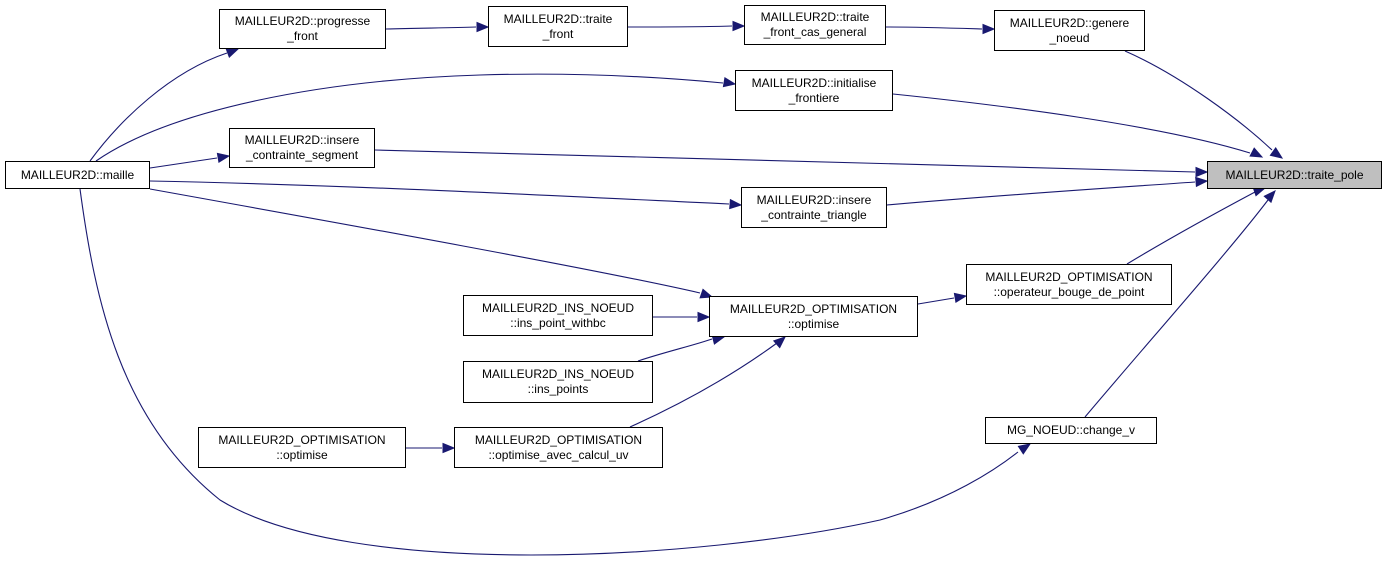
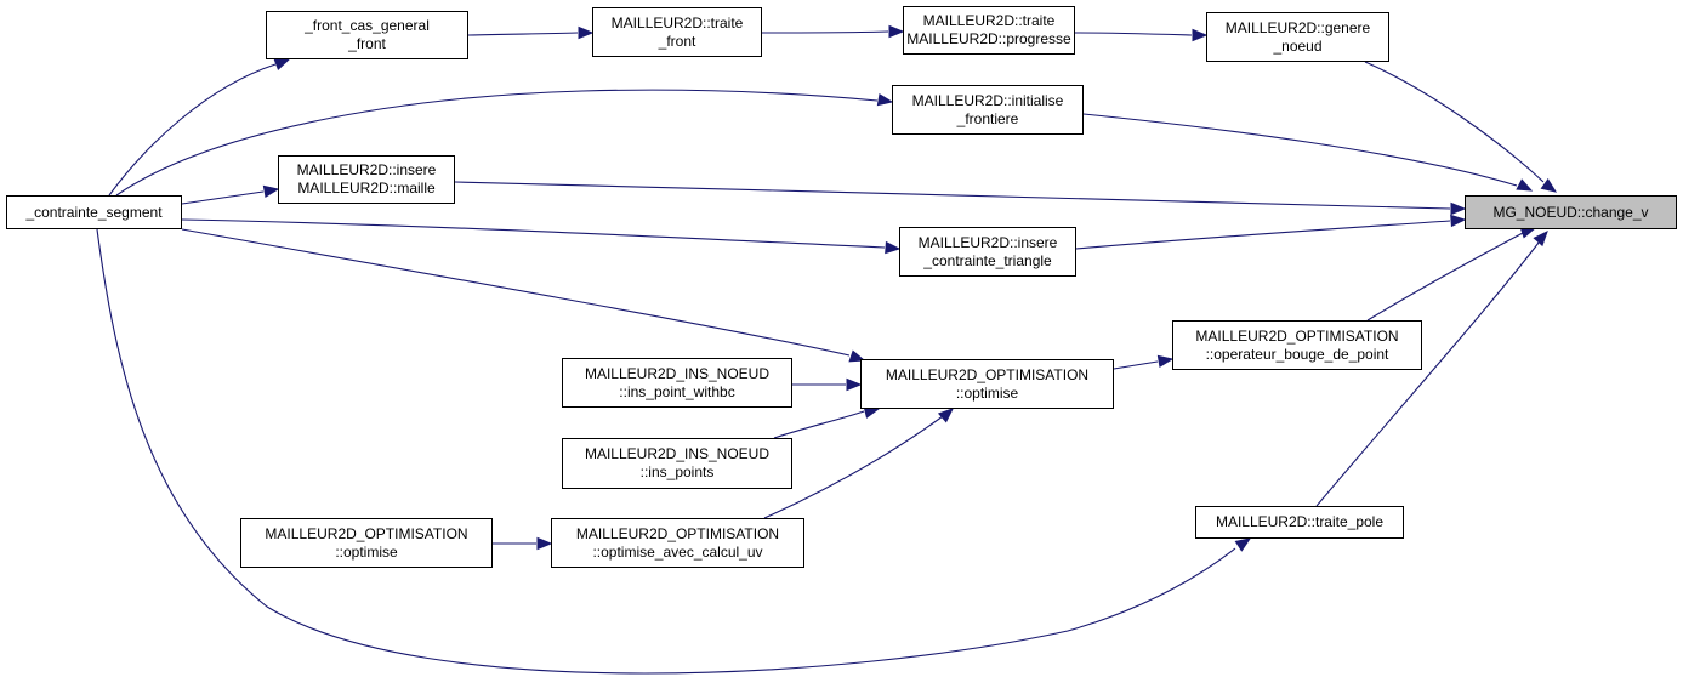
- MAILLEUR2D::traite_pole
+ MG_NOEUD::change_v
- MAILLEUR2D::maille
+ _contrainte_segment
- MAILLEUR2D::progresse
+ _front_cas_general
  _front
  MAILLEUR2D::traite
  _front
  MAILLEUR2D::traite
- _front_cas_general
+ MAILLEUR2D::progresse
  MAILLEUR2D::genere
  _noeud
  MAILLEUR2D::initialise
  _frontiere
  MAILLEUR2D::insere
- _contrainte_segment
+ MAILLEUR2D::maille
  MAILLEUR2D::insere
  _contrainte_triangle
  MAILLEUR2D_OPTIMISATION
  ::operateur_bouge_de_point
  MAILLEUR2D_OPTIMISATION
  ::optimise
  MAILLEUR2D_INS_NOEUD
  ::ins_point_withbc
  MAILLEUR2D_INS_NOEUD
  ::ins_points
  MAILLEUR2D_OPTIMISATION
  ::optimise
  MAILLEUR2D_OPTIMISATION
  ::optimise_avec_calcul_uv
- MG_NOEUD::change_v
+ MAILLEUR2D::traite_pole
